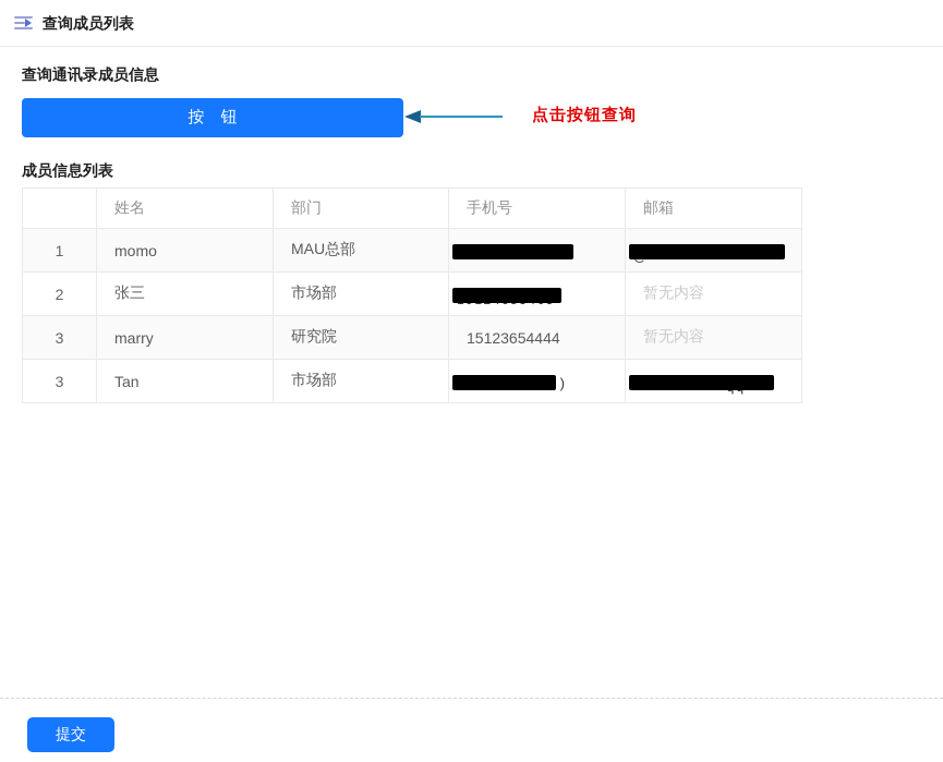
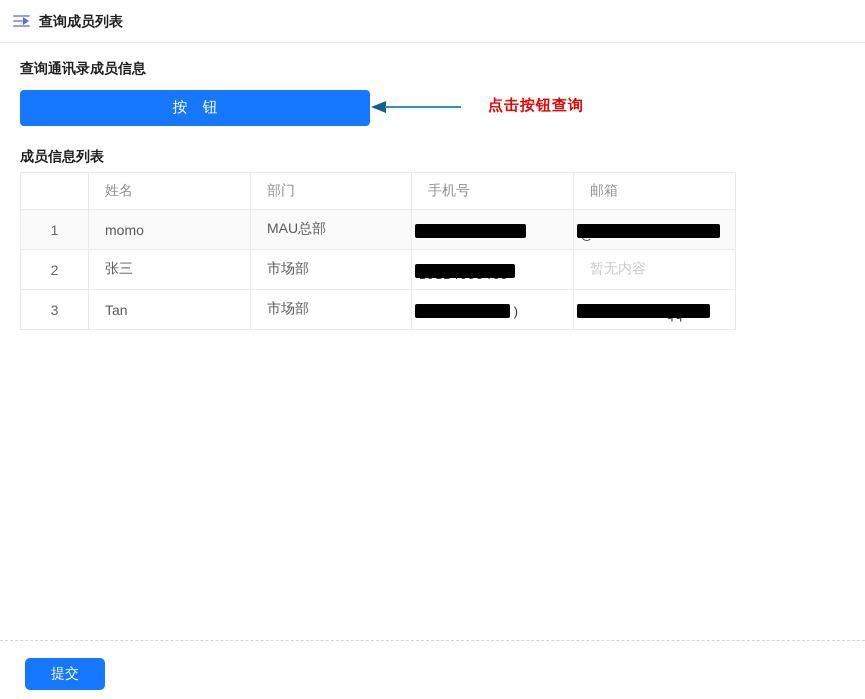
  查询成员列表
  查询通讯录成员信息
  按 钮
  点击按钮查询
  成员信息列表
  	姓名	部门	手机号	邮箱
  1	momo	MAU总部
- 3	marry	研究院	15123654444	暂无内容
  3	Tan	市场部	)
  提交
